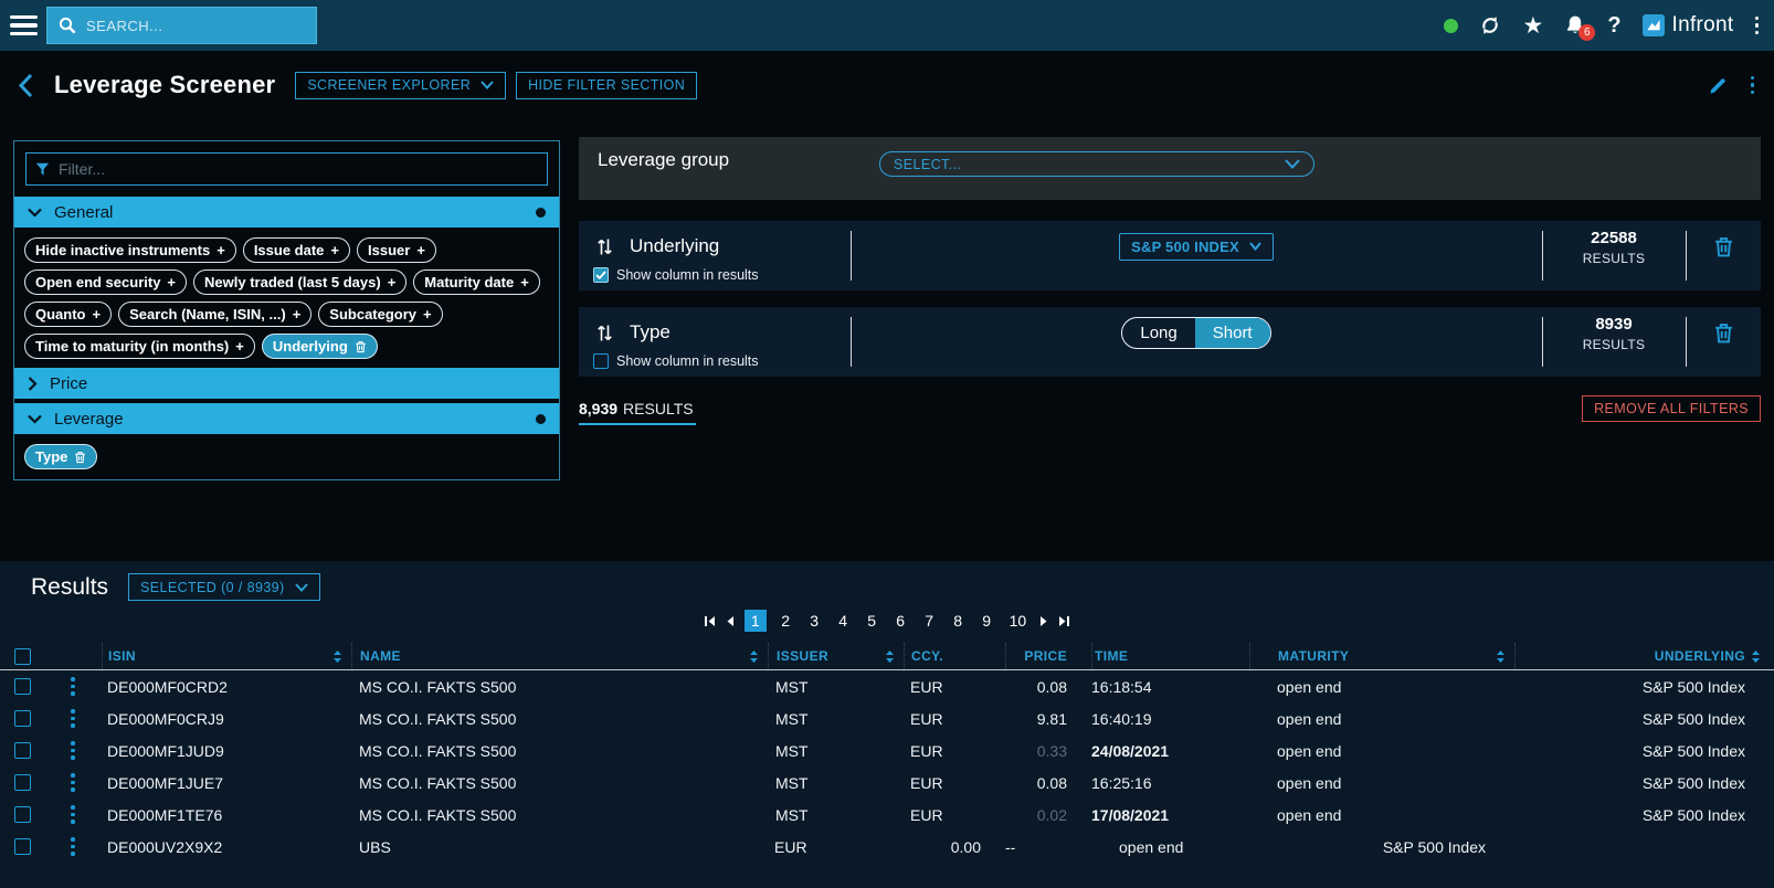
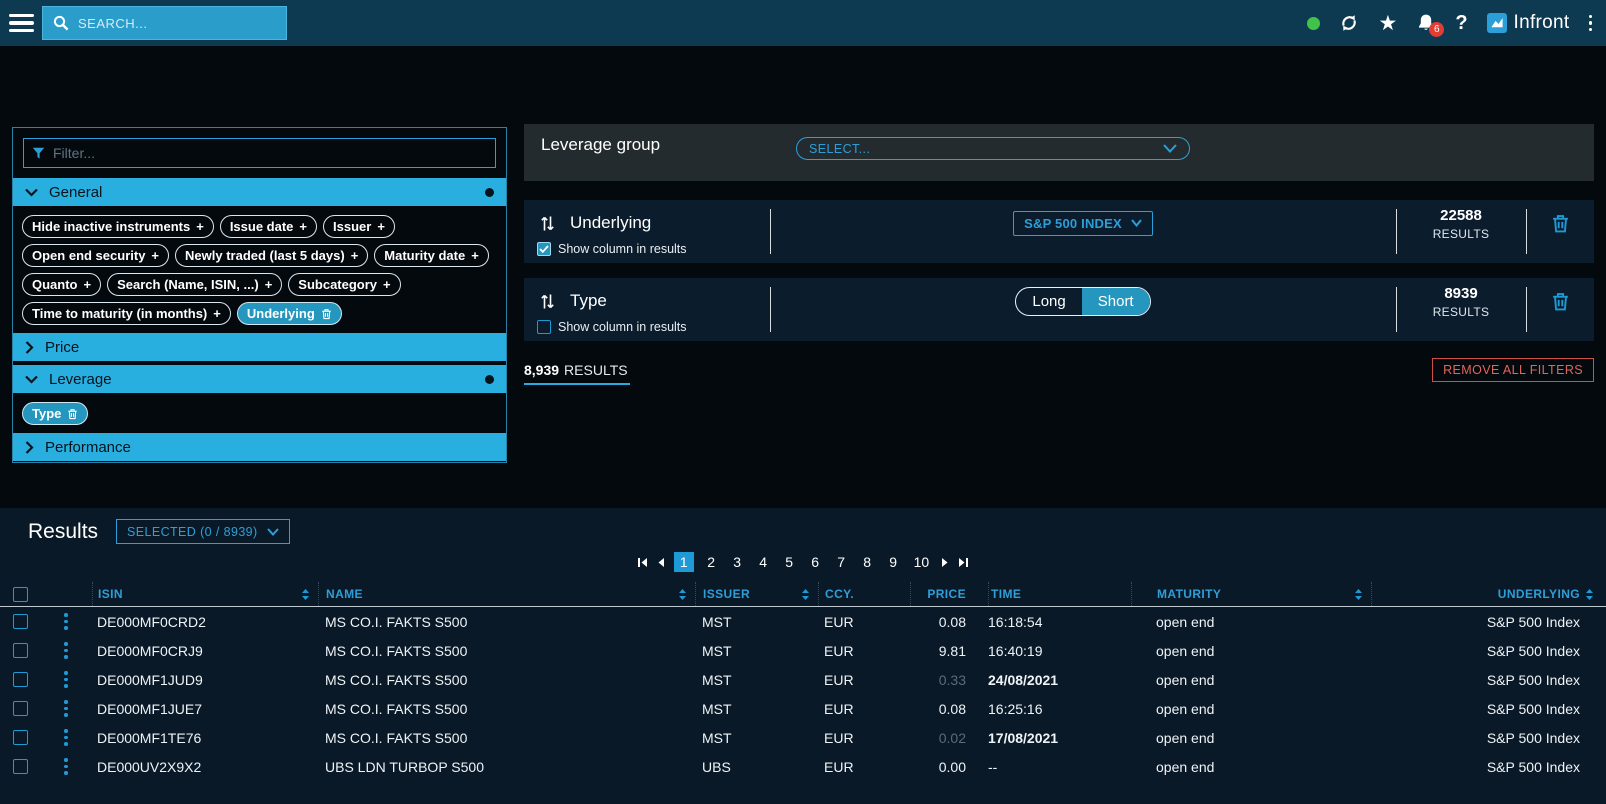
  SEARCH...
  ★
  6
  ?
  Infront
- Leverage Screener
- SCREENER EXPLORER
- HIDE FILTER SECTION
  Filter...
  General
  Hide inactive instruments
  +
  Issue date
  +
  Issuer
  +
  Open end security
  +
  Newly traded (last 5 days)
  +
  Maturity date
  +
  Quanto
  +
  Search (Name, ISIN, ...)
  +
  Subcategory
  +
  Time to maturity (in months)
  +
  Underlying
  Price
  Leverage
  Type
+ Performance
  Leverage group
  SELECT...
  Underlying
  S&P 500 INDEX
  22588
  RESULTS
  Show column in results
  Type
  Long
  Short
  8939
  RESULTS
  Show column in results
  8,939
  RESULTS
  REMOVE ALL FILTERS
  Results
  SELECTED (0 / 8939)
  1
  2
  3
  4
  5
  6
  7
  8
  9
  10
  ISIN
  NAME
  ISSUER
  CCY.
  PRICE
  TIME
  MATURITY
  UNDERLYING
  DE000MF0CRD2
  MS CO.I. FAKTS S500
  MST
  EUR
  0.08
  16:18:54
  open end
  S&P 500 Index
  DE000MF0CRJ9
  MS CO.I. FAKTS S500
  MST
  EUR
  9.81
  16:40:19
  open end
  S&P 500 Index
  DE000MF1JUD9
  MS CO.I. FAKTS S500
  MST
  EUR
  0.33
  24/08/2021
  open end
  S&P 500 Index
  DE000MF1JUE7
  MS CO.I. FAKTS S500
  MST
  EUR
  0.08
  16:25:16
  open end
  S&P 500 Index
  DE000MF1TE76
  MS CO.I. FAKTS S500
  MST
  EUR
  0.02
  17/08/2021
  open end
  S&P 500 Index
  DE000UV2X9X2
+ UBS LDN TURBOP S500
  UBS
  EUR
  0.00
  --
  open end
  S&P 500 Index
